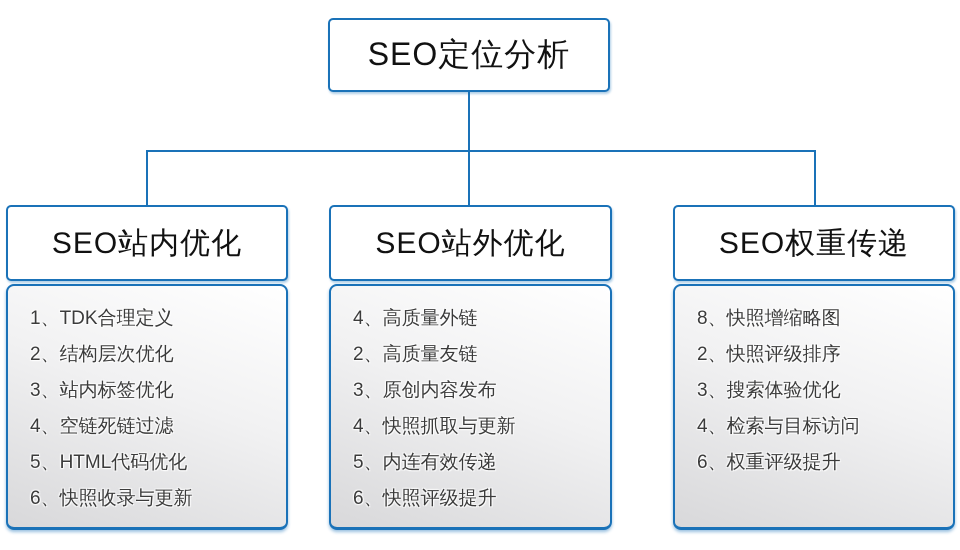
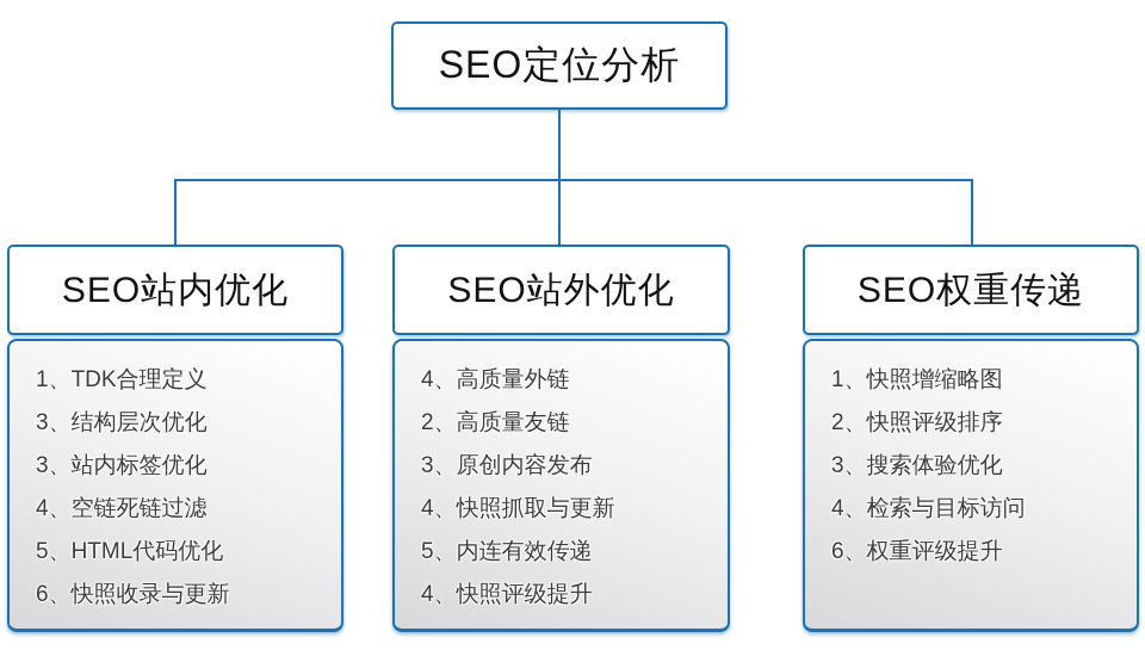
  SEO定位分析
  SEO站内优化
  1、TDK合理定义
- 2、结构层次优化
+ 3、结构层次优化
  3、站内标签优化
  4、空链死链过滤
  5、HTML代码优化
  6、快照收录与更新
  SEO站外优化
  4、高质量外链
  2、高质量友链
  3、原创内容发布
  4、快照抓取与更新
  5、内连有效传递
- 6、快照评级提升
+ 4、快照评级提升
  SEO权重传递
- 8、快照增缩略图
+ 1、快照增缩略图
  2、快照评级排序
  3、搜索体验优化
  4、检索与目标访问
  6、权重评级提升
